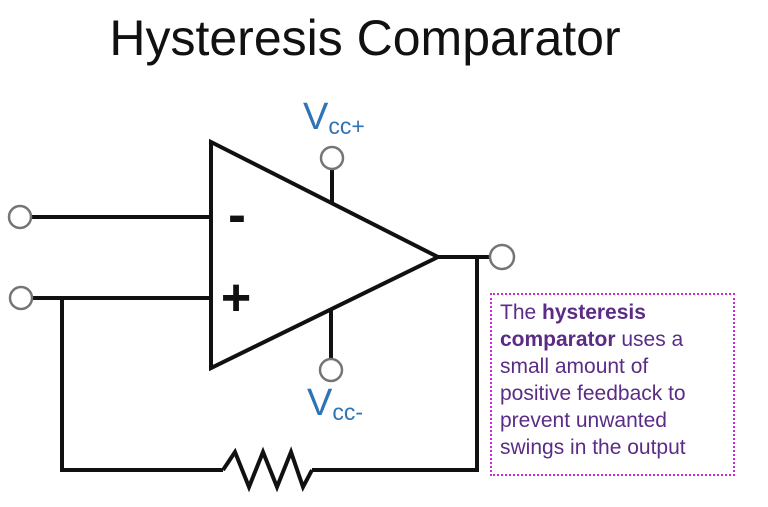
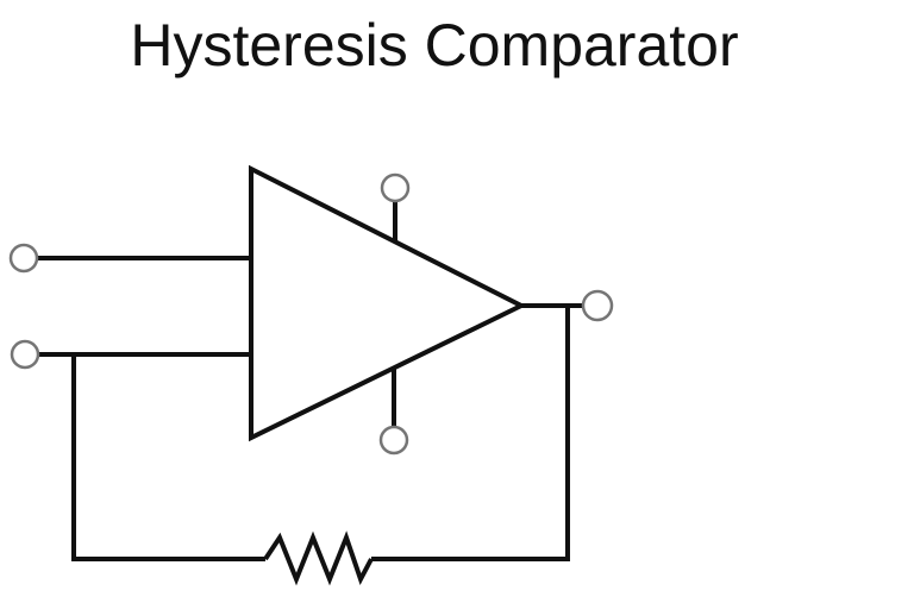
  Hysteresis Comparator
- Vcc+
- Vcc-
- -
- +
- The hysteresis comparator uses a small amount of positive feedback to prevent unwanted swings in the output
